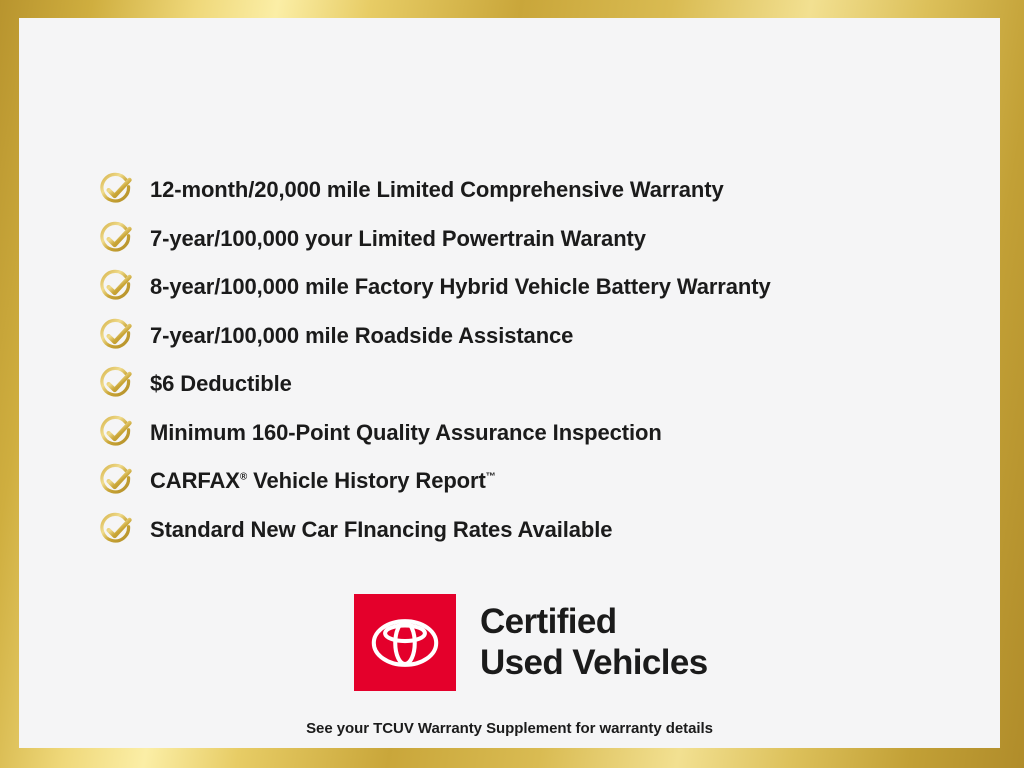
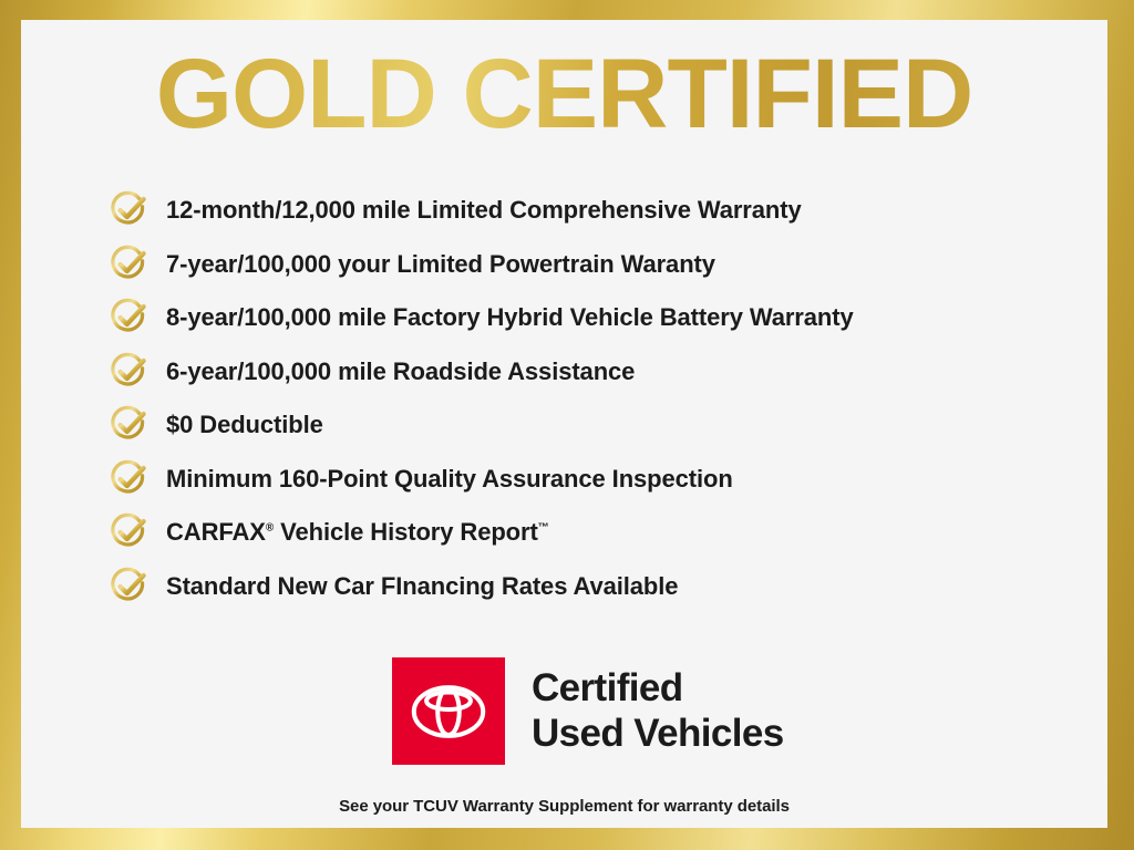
+ GOLD CERTIFIED
- 12-month/20,000 mile Limited Comprehensive Warranty
+ 12-month/12,000 mile Limited Comprehensive Warranty
  7-year/100,000 your Limited Powertrain Waranty
  8-year/100,000 mile Factory Hybrid Vehicle Battery Warranty
- 7-year/100,000 mile Roadside Assistance
+ 6-year/100,000 mile Roadside Assistance
- $6 Deductible
+ $0 Deductible
  Minimum 160-Point Quality Assurance Inspection
  CARFAX® Vehicle History Report™
  Standard New Car FInancing Rates Available
  Certified
  Used Vehicles
  See your TCUV Warranty Supplement for warranty details
